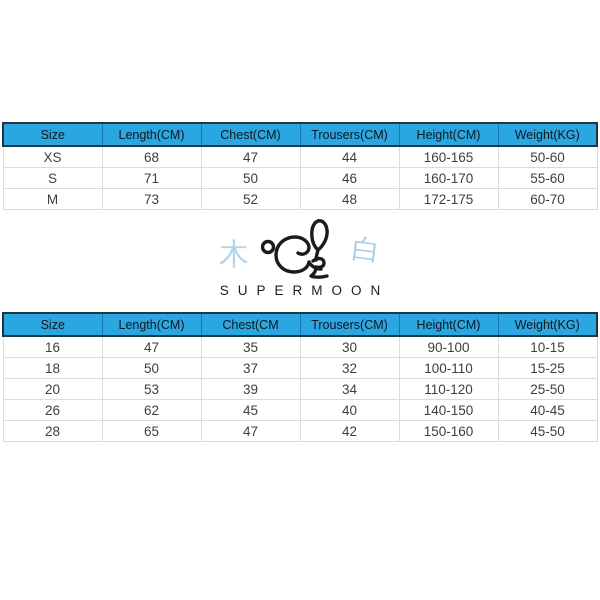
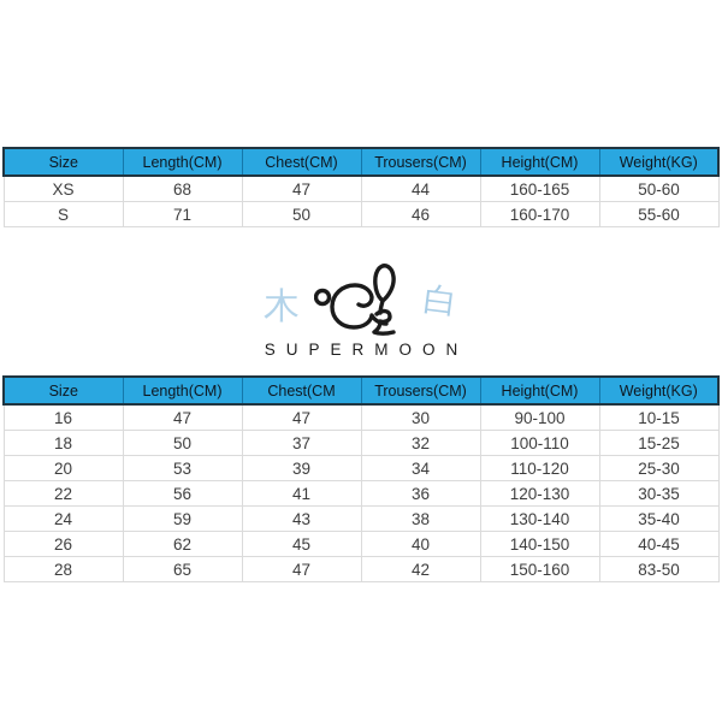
  Size	Length(CM)	Chest(CM)	Trousers(CM)	Height(CM)	Weight(KG)
  XS	68	47	44	160-165	50-60
  S	71	50	46	160-170	55-60
- M	73	52	48	172-175	60-70
  木
  SUPERMOON
  Size	Length(CM)	Chest(CM	Trousers(CM)	Height(CM)	Weight(KG)
- 16	47	35	30	90-100	10-15
+ 16	47	47	30	90-100	10-15
  18	50	37	32	100-110	15-25
- 20	53	39	34	110-120	25-50
+ 20	53	39	34	110-120	25-30
+ 22	56	41	36	120-130	30-35
+ 24	59	43	38	130-140	35-40
  26	62	45	40	140-150	40-45
- 28	65	47	42	150-160	45-50
+ 28	65	47	42	150-160	83-50
